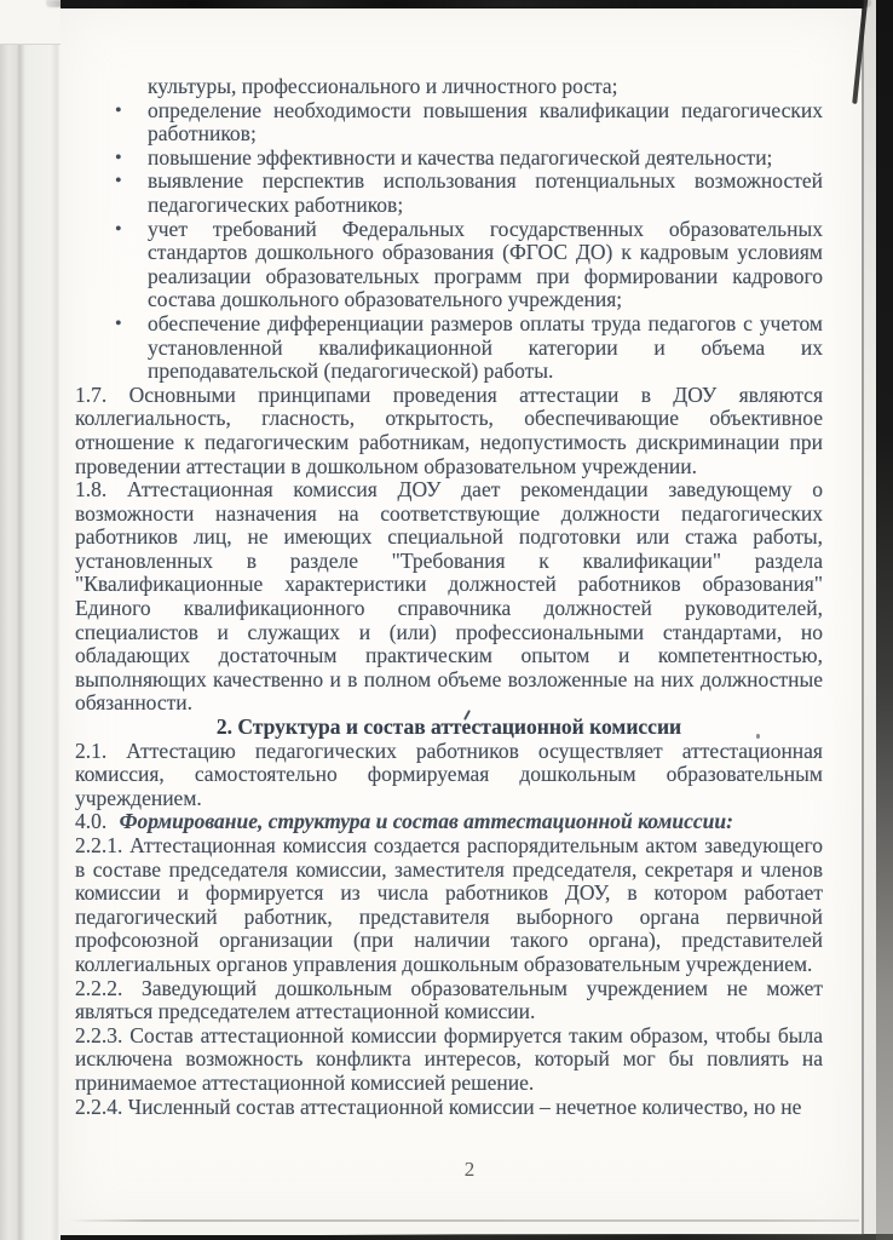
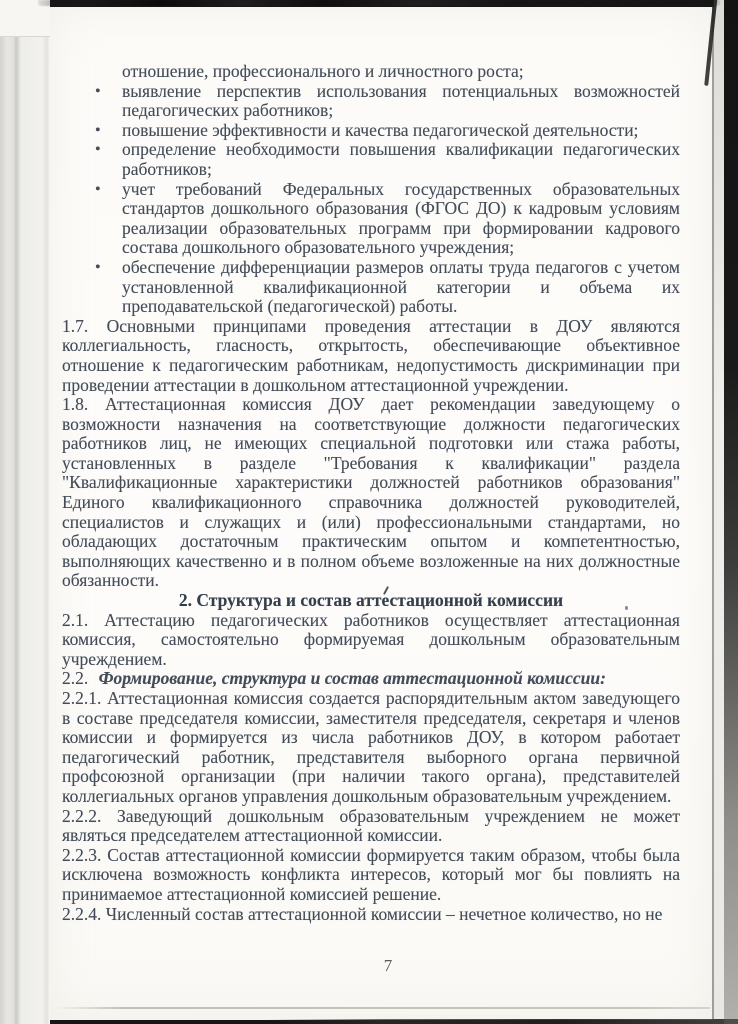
- культуры, профессионального и личностного роста;
+ отношение, профессионального и личностного роста;
- определение необходимости повышения квалификации педагогических работников;
+ выявление перспектив использования потенциальных возможностей педагогических работников;
  повышение эффективности и качества педагогической деятельности;
- выявление перспектив использования потенциальных возможностей педагогических работников;
+ определение необходимости повышения квалификации педагогических работников;
  учет требований Федеральных государственных образовательных стандартов дошкольного образования (ФГОС ДО) к кадровым условиям реализации образовательных программ при формировании кадрового состава дошкольного образовательного учреждения;
  обеспечение дифференциации размеров оплаты труда педагогов с учетом установленной квалификационной категории и объема их преподавательской (педагогической) работы.
- 1.7. Основными принципами проведения аттестации в ДОУ являются коллегиальность, гласность, открытость, обеспечивающие объективное отношение к педагогическим работникам, недопустимость дискриминации при проведении аттестации в дошкольном образовательном учреждении.
+ 1.7. Основными принципами проведения аттестации в ДОУ являются коллегиальность, гласность, открытость, обеспечивающие объективное отношение к педагогическим работникам, недопустимость дискриминации при проведении аттестации в дошкольном аттестационной учреждении.
  1.8. Аттестационная комиссия ДОУ дает рекомендации заведующему о возможности назначения на соответствующие должности педагогических работников лиц, не имеющих специальной подготовки или стажа работы, установленных в разделе "Требования к квалификации" раздела "Квалификационные характеристики должностей работников образования" Единого квалификационного справочника должностей руководителей, специалистов и служащих и (или) профессиональными стандартами, но обладающих достаточным практическим опытом и компетентностью, выполняющих качественно и в полном объеме возложенные на них должностные обязанности.
  2. Структура и состав аттестационной комиссии
  2.1. Аттестацию педагогических работников осуществляет аттестационная комиссия, самостоятельно формируемая дошкольным образовательным учреждением.
- 4.0. Формирование, структура и состав аттестационной комиссии:
+ 2.2. Формирование, структура и состав аттестационной комиссии:
  2.2.1. Аттестационная комиссия создается распорядительным актом заведующего в составе председателя комиссии, заместителя председателя, секретаря и членов комиссии и формируется из числа работников ДОУ, в котором работает педагогический работник, представителя выборного органа первичной профсоюзной организации (при наличии такого органа), представителей коллегиальных органов управления дошкольным образовательным учреждением.
  2.2.2. Заведующий дошкольным образовательным учреждением не может являться председателем аттестационной комиссии.
  2.2.3. Состав аттестационной комиссии формируется таким образом, чтобы была исключена возможность конфликта интересов, который мог бы повлиять на принимаемое аттестационной комиссией решение.
  2.2.4. Численный состав аттестационной комиссии – нечетное количество, но не
- 2
+ 7
